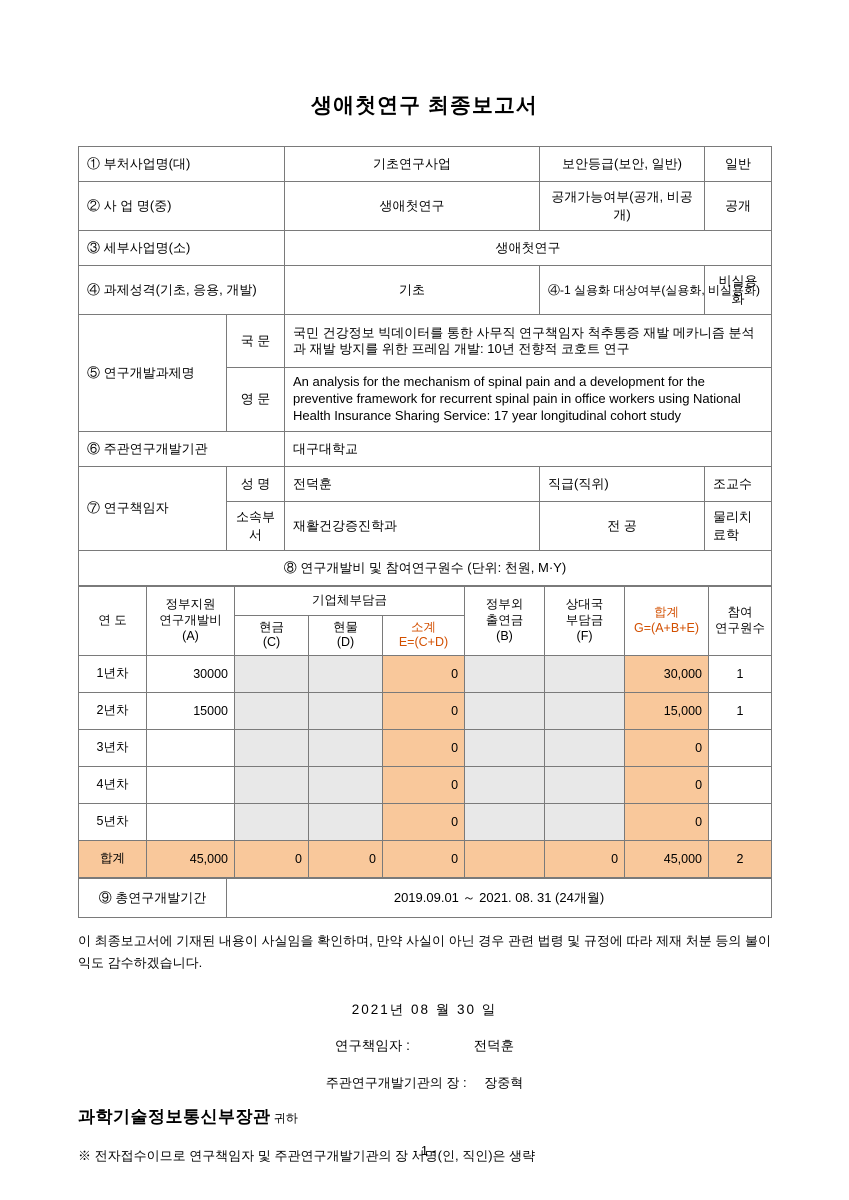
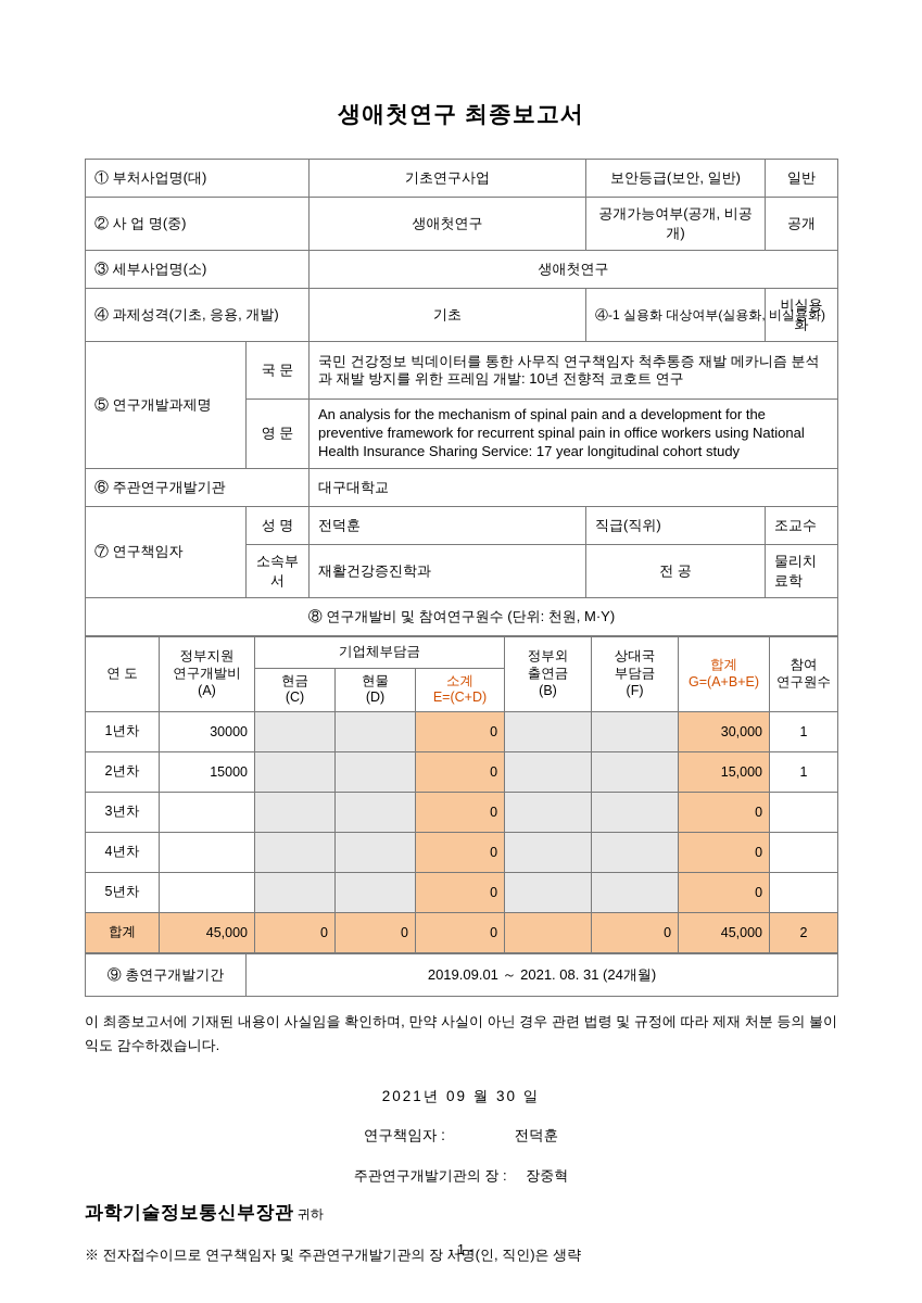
  생애첫연구 최종보고서
  ① 부처사업명(대)	기초연구사업	보안등급(보안, 일반)	일반
  ② 사 업 명(중)	생애첫연구	공개가능여부(공개, 비공개)	공개
  ③ 세부사업명(소)	생애첫연구
  ④ 과제성격(기초, 응용, 개발)	기초	④-1 실용화 대상여부(실용화, 비)	비실용화
  ⑤ 연구개발과제명	국 문	국민 건강정보 빅데이터를 통한 사무직 연구책임자 척추통증 재발 메카니즘 분석과 재발 방지를 위한 프레임 개발: 10년 전향적 코호트 연구
  영 문	An analysis for the mechanism of spinal pain and a development for the preventive framework for recurrent spinal pain in office workers using National Health Insurance Sharing Service: 17 year longitudinal cohort study
  ⑥ 주관연구개발기관	대구대학교
  ⑦ 연구책임자	성 명	전덕훈	직급(직위)	조교수
  소속부서	재활건강증진학과	전 공	물리치료학
  ⑧ 연구개발비 및 참여연구원수 (단위: 천원, M·Y)
  연 도	정부지원 연구개발비 (A)	기업체부담금	정부외 출연금 (B)	상대국 부담금 (F)	합계 G=(A+B+E)	참여 연구원수
  현금 (C)	현물 (D)	소계 E=(C+D)
  1년차	30000			0			30,000	1
  2년차	15000			0			15,000	1
  3년차				0			0
  4년차				0			0
  5년차				0			0
  합계	45,000	0	0	0		0	45,000	2
  ⑨ 총연구개발기간	2019.09.01 ～ 2021. 08. 31 (24개월)
  이 최종보고서에 기재된 내용이 사실임을 확인하며, 만약 사실이 아닌 경우 관련 법령 및 규정에 따라 제재 처분 등의 불이익도 감수하겠습니다.
- 2021년 08 월 30 일
+ 2021년 09 월 30 일
  연구책임자 : 전덕훈
  주관연구개발기관의 장 : 장중혁
  과학기술정보통신부장관 귀하
  ※ 전자접수이므로 연구책임자 및 주관연구개발기관의 장 서명(인, 직인)은 생략
  - 1 -
